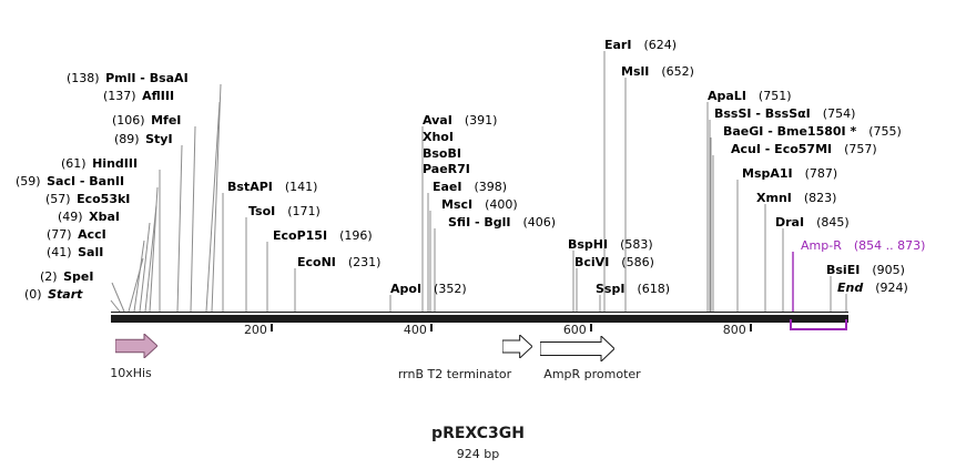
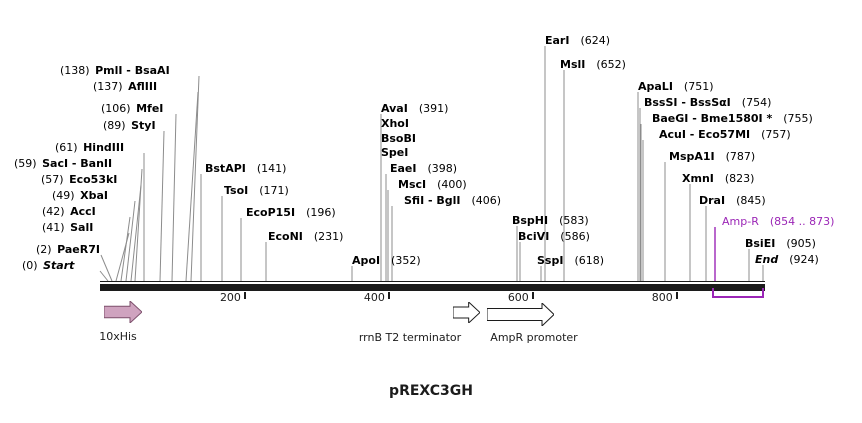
  (138) PmlI - BsaAI
  (137) AflIII
  (106) MfeI
  (89) StyI
  (61) HindIII
  (59) SacI - BanII
  (57) Eco53kI
  (49) XbaI
- (77) AccI
+ (42) AccI
  (41) SalI
- (2) SpeI
+ (2) PaeR7I
  (0) Start
  BstAPI (141)
  TsoI (171)
  EcoP15I (196)
  EcoNI (231)
  AvaI (391)
  XhoI
  BsoBI
- PaeR7I
+ SpeI
  EaeI (398)
  MscI (400)
  SfiI - BglI (406)
  ApoI (352)
  EarI (624)
  MslI (652)
  BspHI (583)
  BciVI (586)
  SspI (618)
  ApaLI (751)
  BssSI - BssSαI (754)
  BaeGI - Bme1580I * (755)
  AcuI - Eco57MI (757)
  MspA1I (787)
  XmnI (823)
  DraI (845)
  Amp-R (854 .. 873)
  BsiEI (905)
  End (924)
  200
  400
  600
  800
  10xHis
  rrnB T2 terminator
  AmpR promoter
  pREXC3GH
- 924 bp
